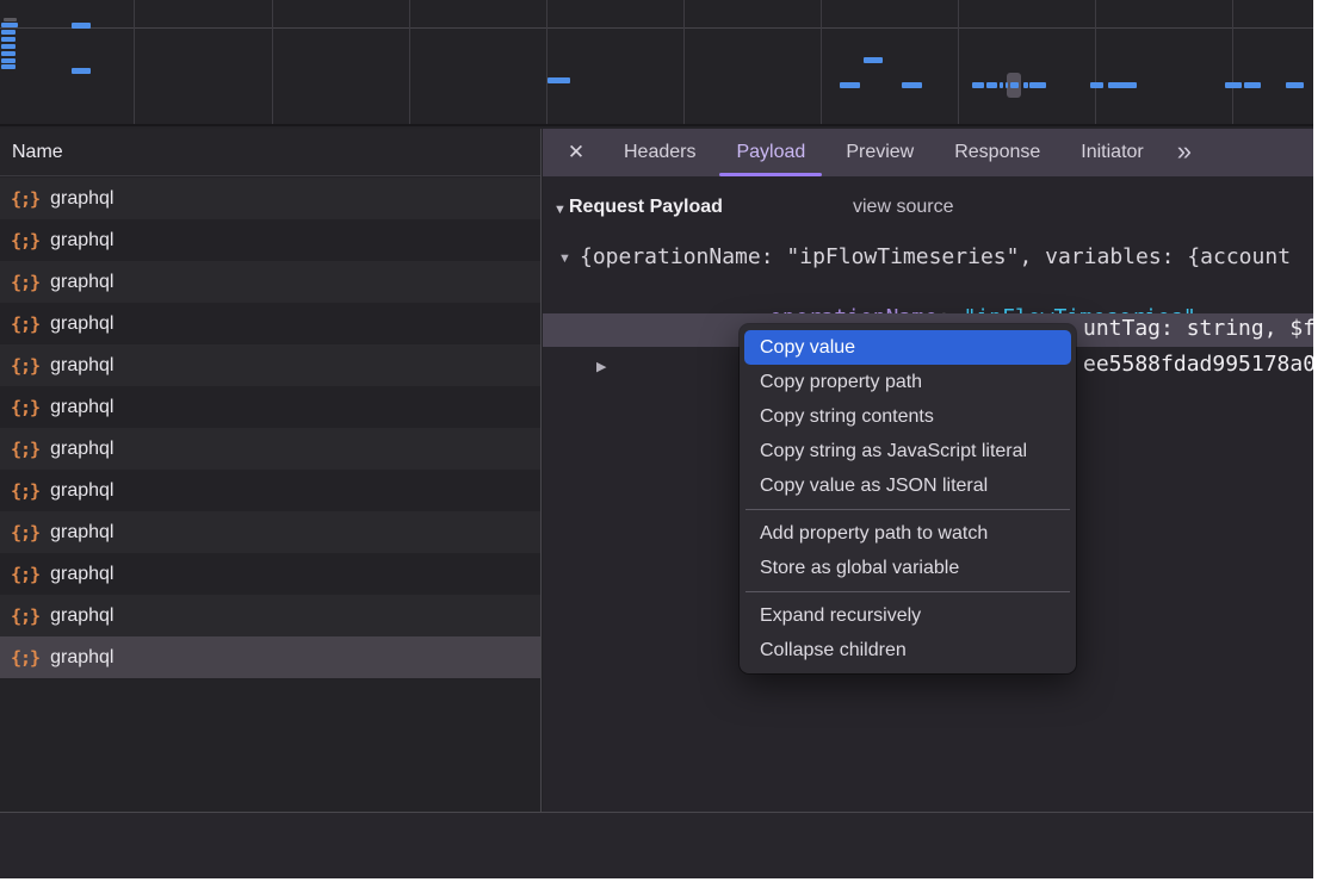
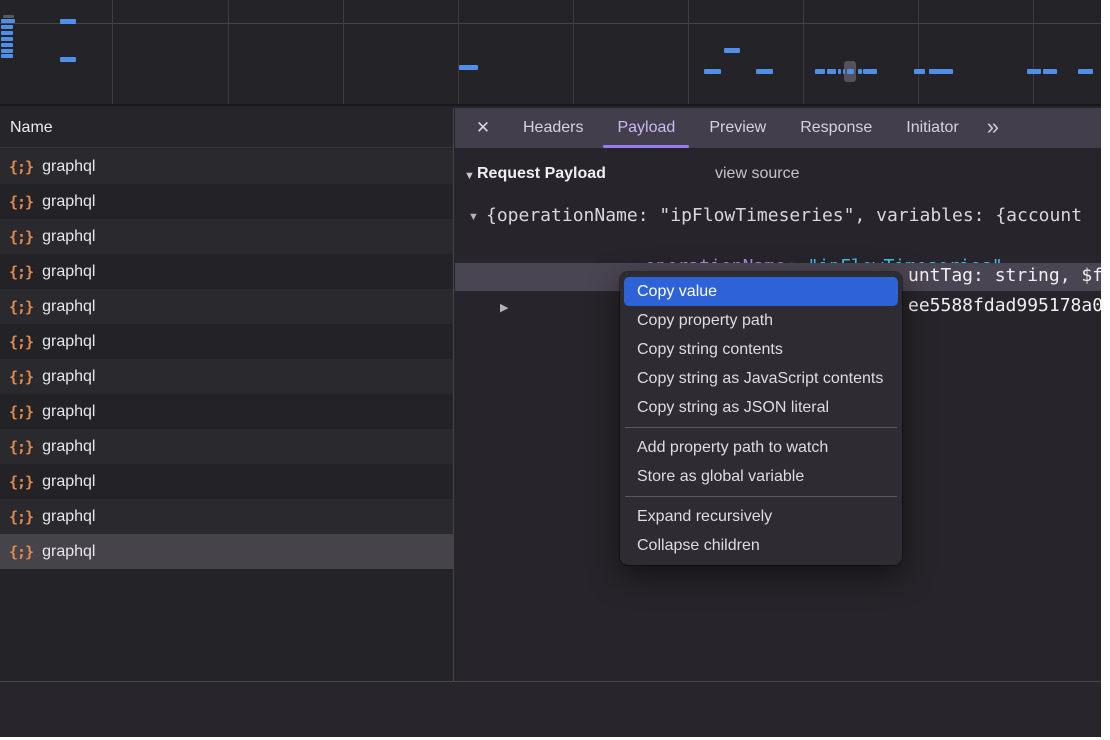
  Name
  {;}
  graphql
  {;}
  graphql
  {;}
  graphql
  {;}
  graphql
  {;}
  graphql
  {;}
  graphql
  {;}
  graphql
  {;}
  graphql
  {;}
  graphql
  {;}
  graphql
  {;}
  graphql
  {;}
  graphql
  ✕
  Headers
  Payload
  Preview
  Response
  Initiator
  »
  ▼
  Request Payload
  view source
  ▼
  {operationName: "ipFlowTimeseries", variables: {account
  untTag: string, $f
  ▶
  ee5588fdad995178a0
  Copy value
  Copy property path
  Copy string contents
- Copy string as JavaScript literal
+ Copy string as JavaScript contents
- Copy value as JSON literal
+ Copy string as JSON literal
  Add property path to watch
  Store as global variable
  Expand recursively
  Collapse children
